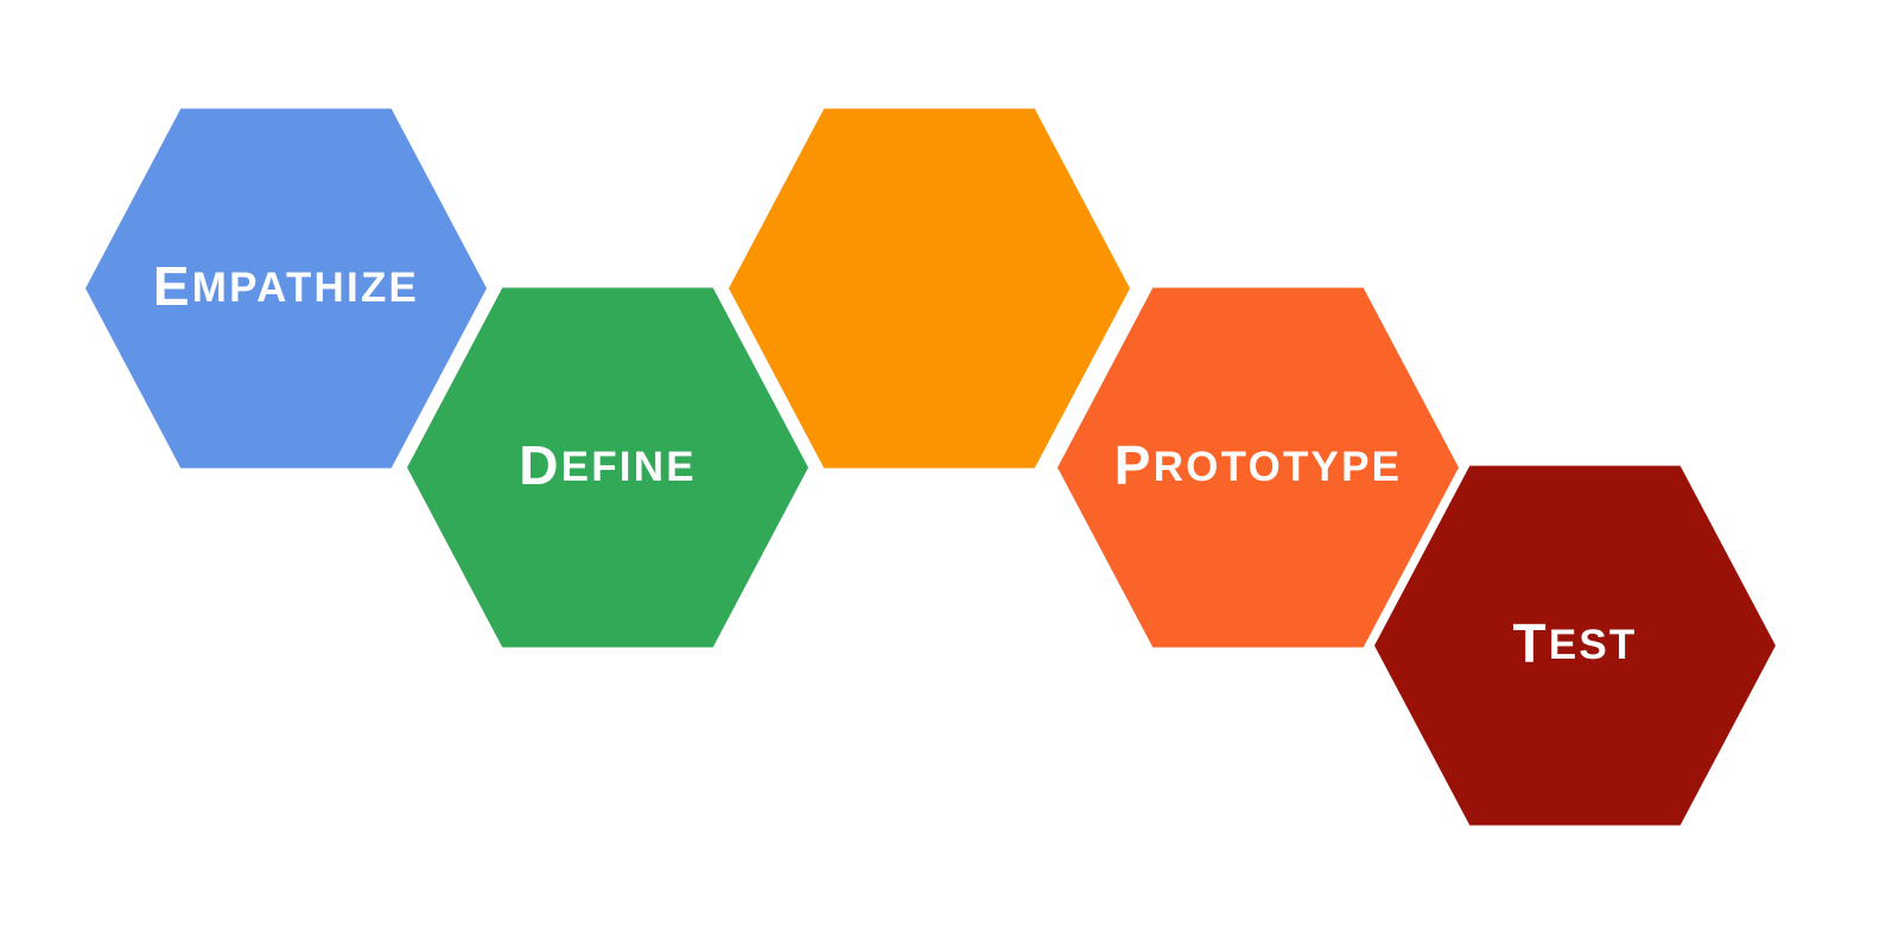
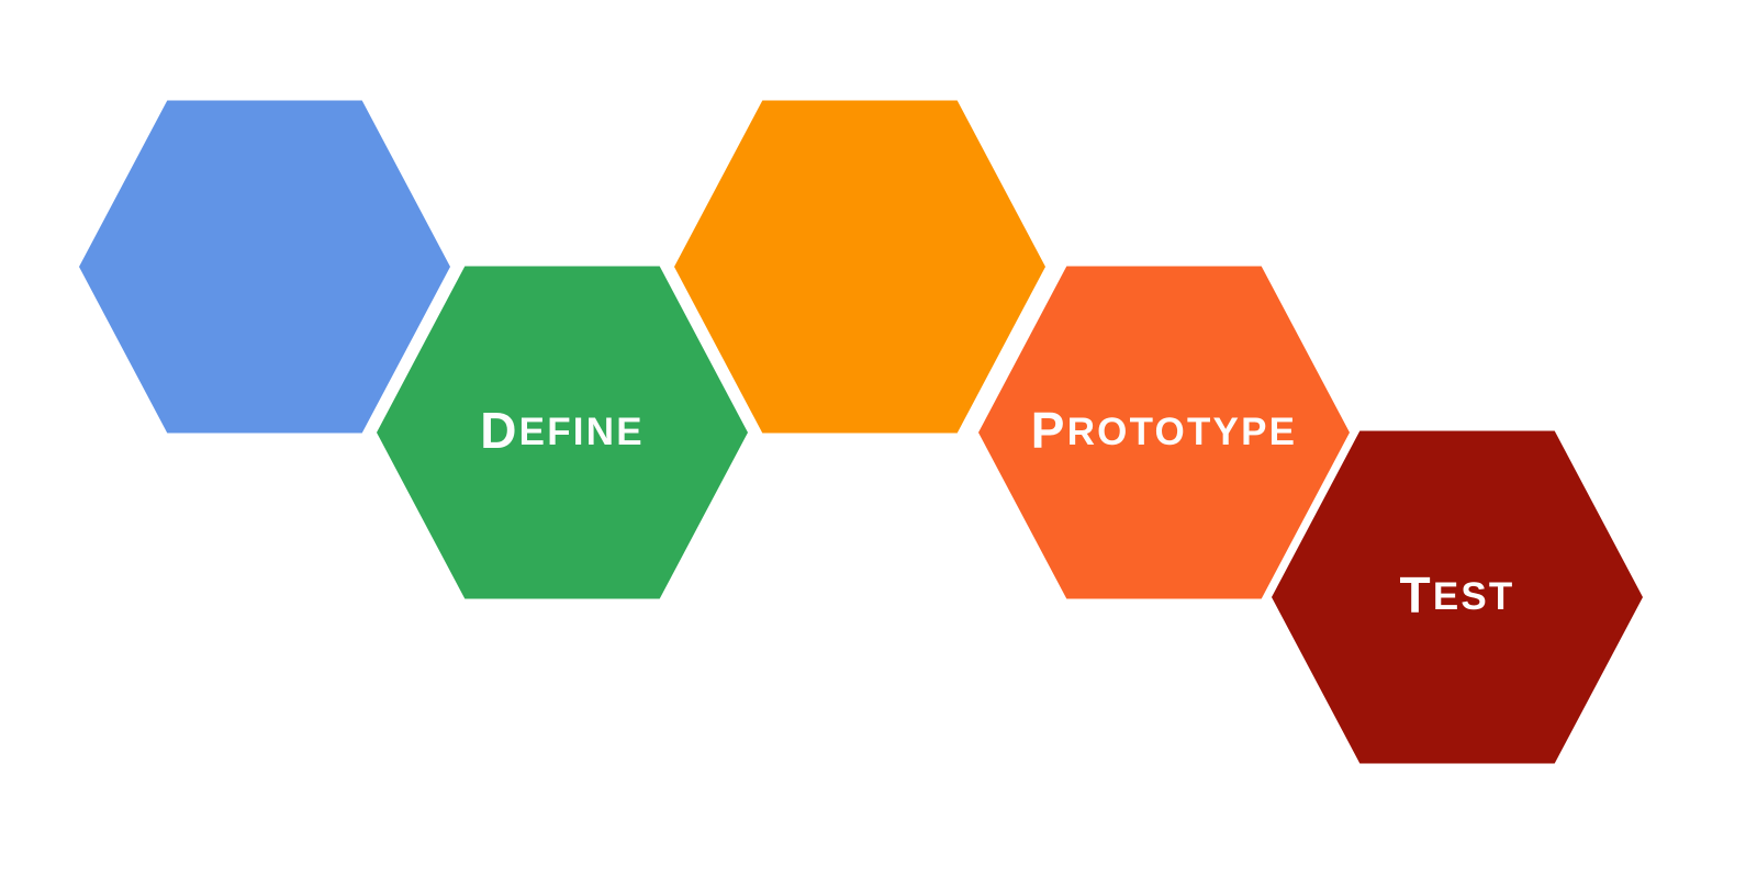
- EMPATHIZE
  DEFINE
  PROTOTYPE
  TEST
